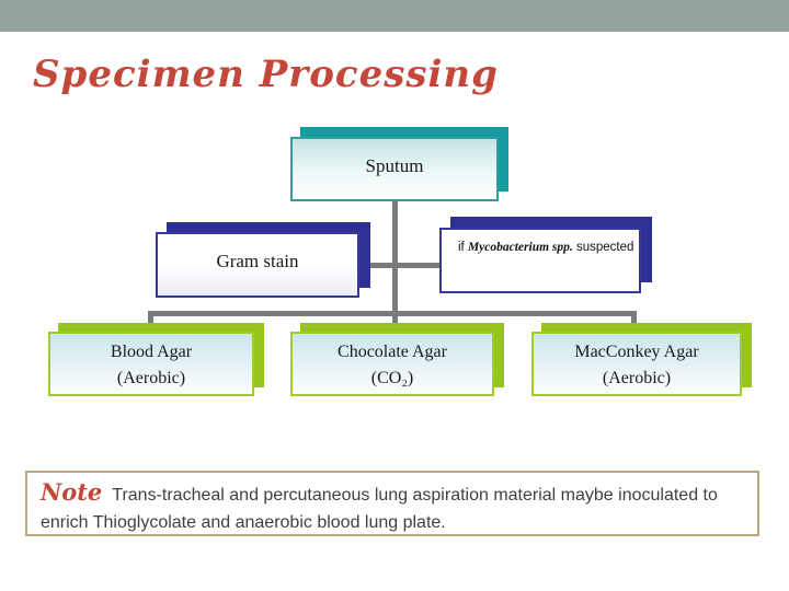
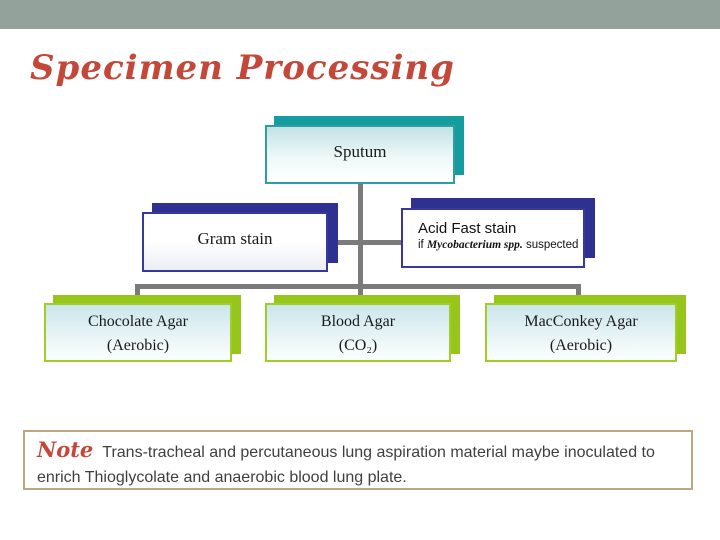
  Specimen Processing
  Sputum
  Gram stain
+ Acid Fast stain
  if Mycobacterium spp. suspected
- Blood Agar
+ Chocolate Agar
  (Aerobic)
- Chocolate Agar
+ Blood Agar
  (CO₂)
  MacConkey Agar
  (Aerobic)
  Note Trans-tracheal and percutaneous lung aspiration material maybe inoculated to enrich Thioglycolate and anaerobic blood lung plate.
